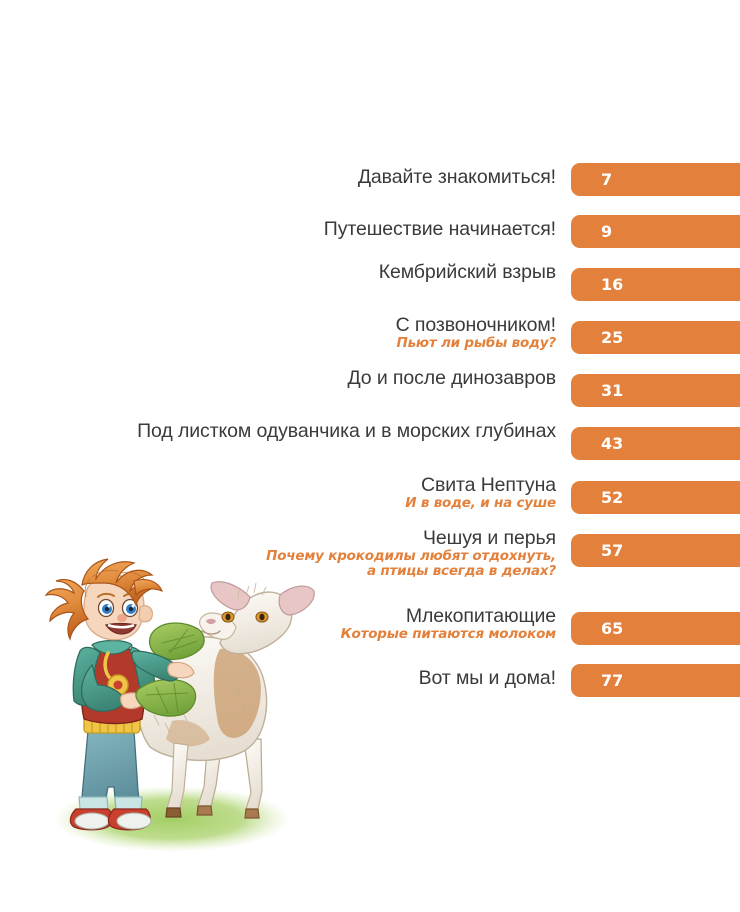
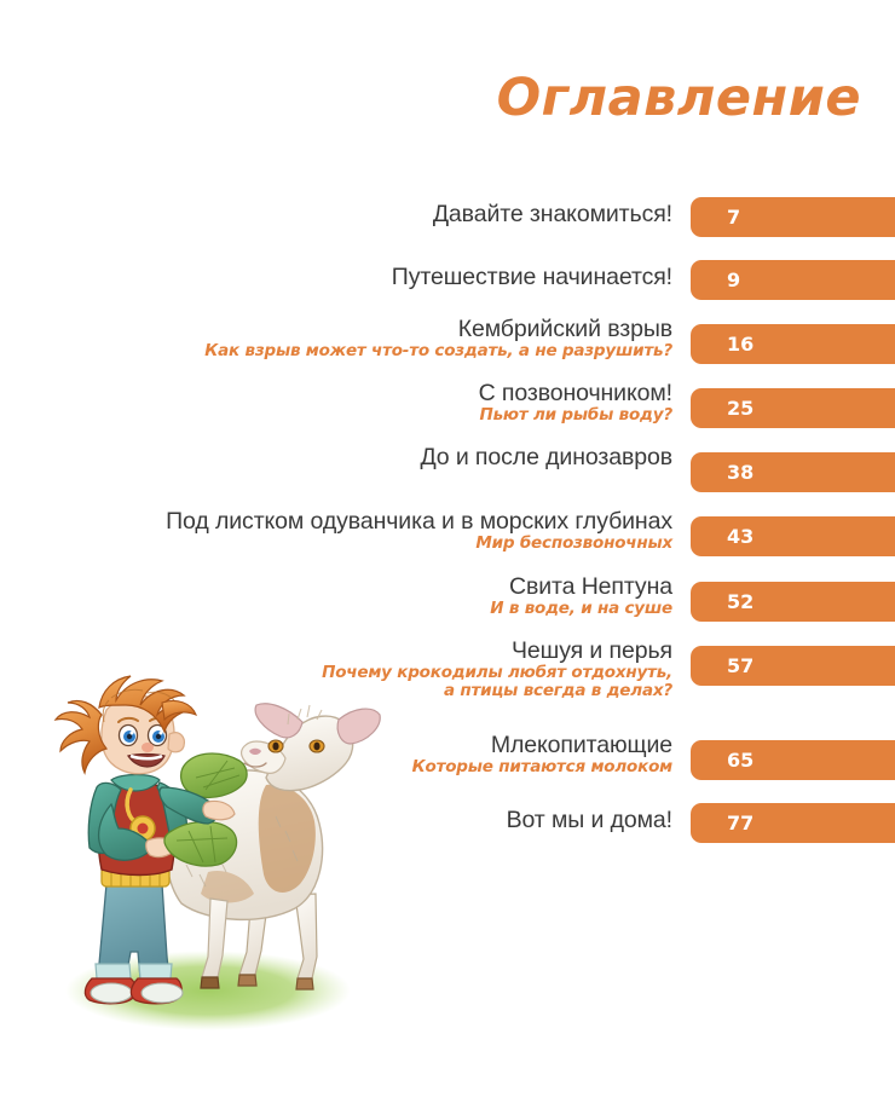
+ Оглавление
  Давайте знакомиться!
  7
  Путешествие начинается!
  9
  Кембрийский взрыв
+ Как взрыв может что-то создать, а не разрушить?
  16
  С позвоночником!
  Пьют ли рыбы воду?
  25
  До и после динозавров
- 31
+ 38
  Под листком одуванчика и в морских глубинах
+ Мир беспозвоночных
  43
  Свита Нептуна
  И в воде, и на суше
  52
  Чешуя и перья
  Почему крокодилы любят отдохнуть,
  а птицы всегда в делах?
  57
  Млекопитающие
  Которые питаются молоком
  65
  Вот мы и дома!
  77
